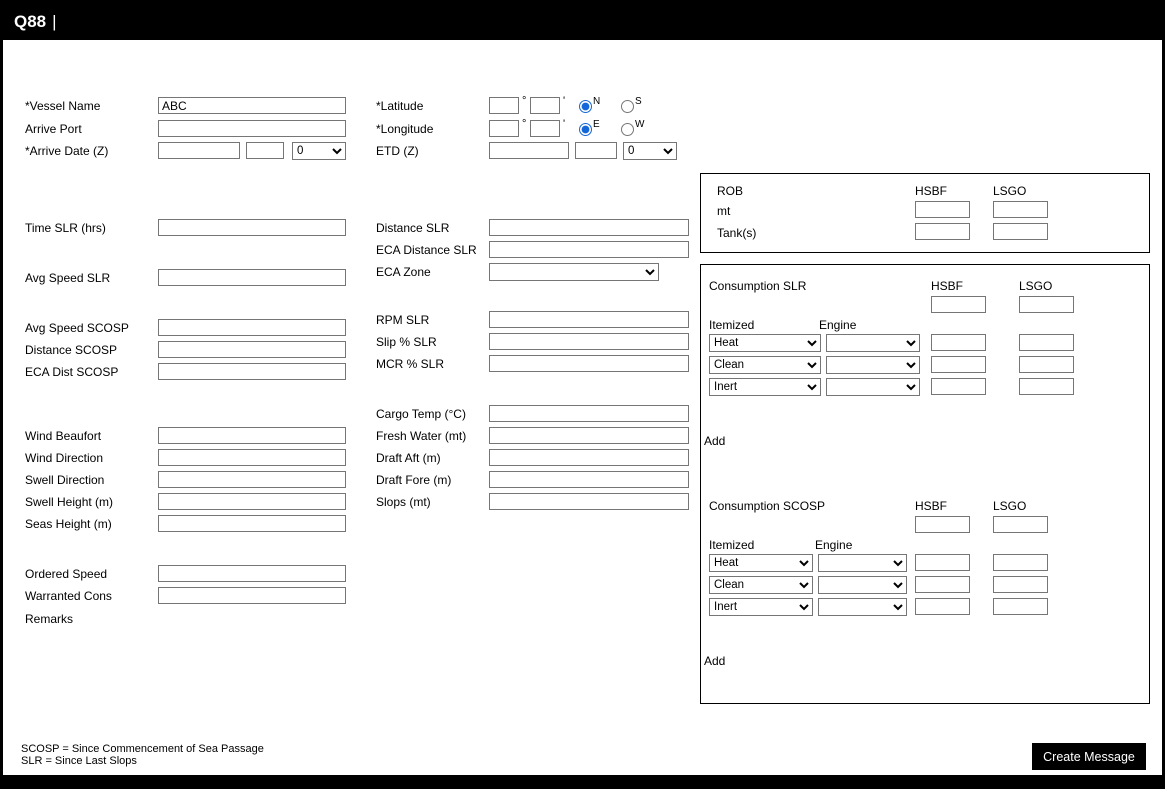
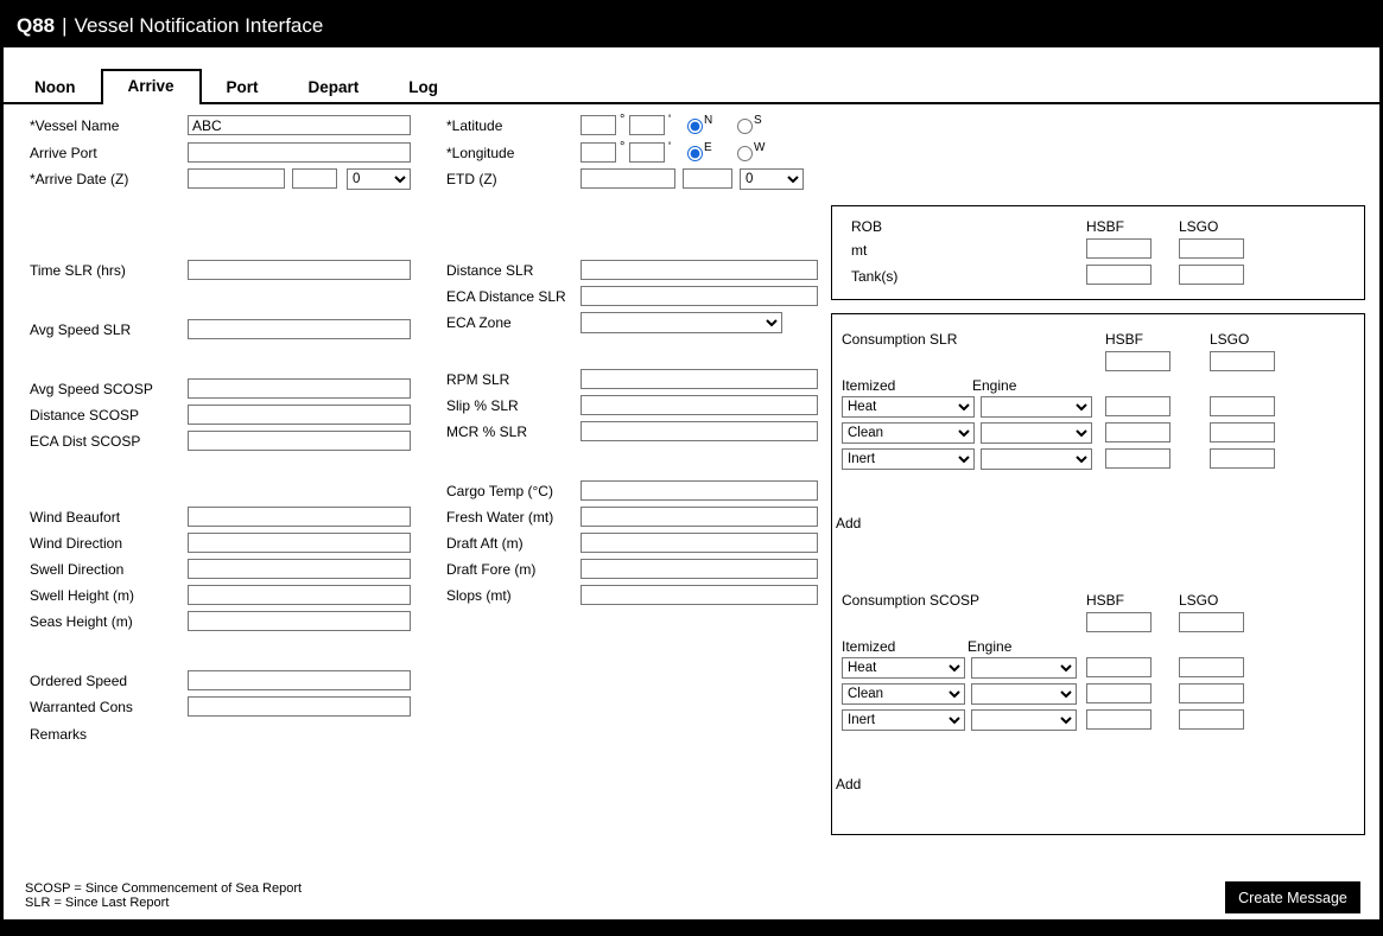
  Q88
  |
+ Vessel Notification Interface
+ Noon
+ Arrive
+ Port
+ Depart
+ Log
  *Vessel Name
  ABC
  Arrive Port
  *Arrive Date (Z)
  0
  Time SLR (hrs)
  Avg Speed SLR
  Avg Speed SCOSP
  Distance SCOSP
  ECA Dist SCOSP
  Wind Beaufort
  Wind Direction
  Swell Direction
  Swell Height (m)
  Seas Height (m)
  Ordered Speed
  Warranted Cons
  Remarks
  *Latitude
  °
  '
  N
  S
  *Longitude
  °
  '
  E
  W
  ETD (Z)
  0
  Distance SLR
  ECA Distance SLR
  ECA Zone
  RPM SLR
  Slip % SLR
  MCR % SLR
  Cargo Temp (°C)
  Fresh Water (mt)
  Draft Aft (m)
  Draft Fore (m)
  Slops (mt)
  ROB
  HSBF
  LSGO
  mt
  Tank(s)
  Consumption SLR
  HSBF
  LSGO
  Itemized
  Engine
  Heat
  Clean
  Inert
  Add
  Consumption SCOSP
  HSBF
  LSGO
  Itemized
  Engine
  Heat
  Clean
  Inert
  Add
- SCOSP = Since Commencement of Sea Passage
+ SCOSP = Since Commencement of Sea Report
- SLR = Since Last Slops
+ SLR = Since Last Report
  Create Message
